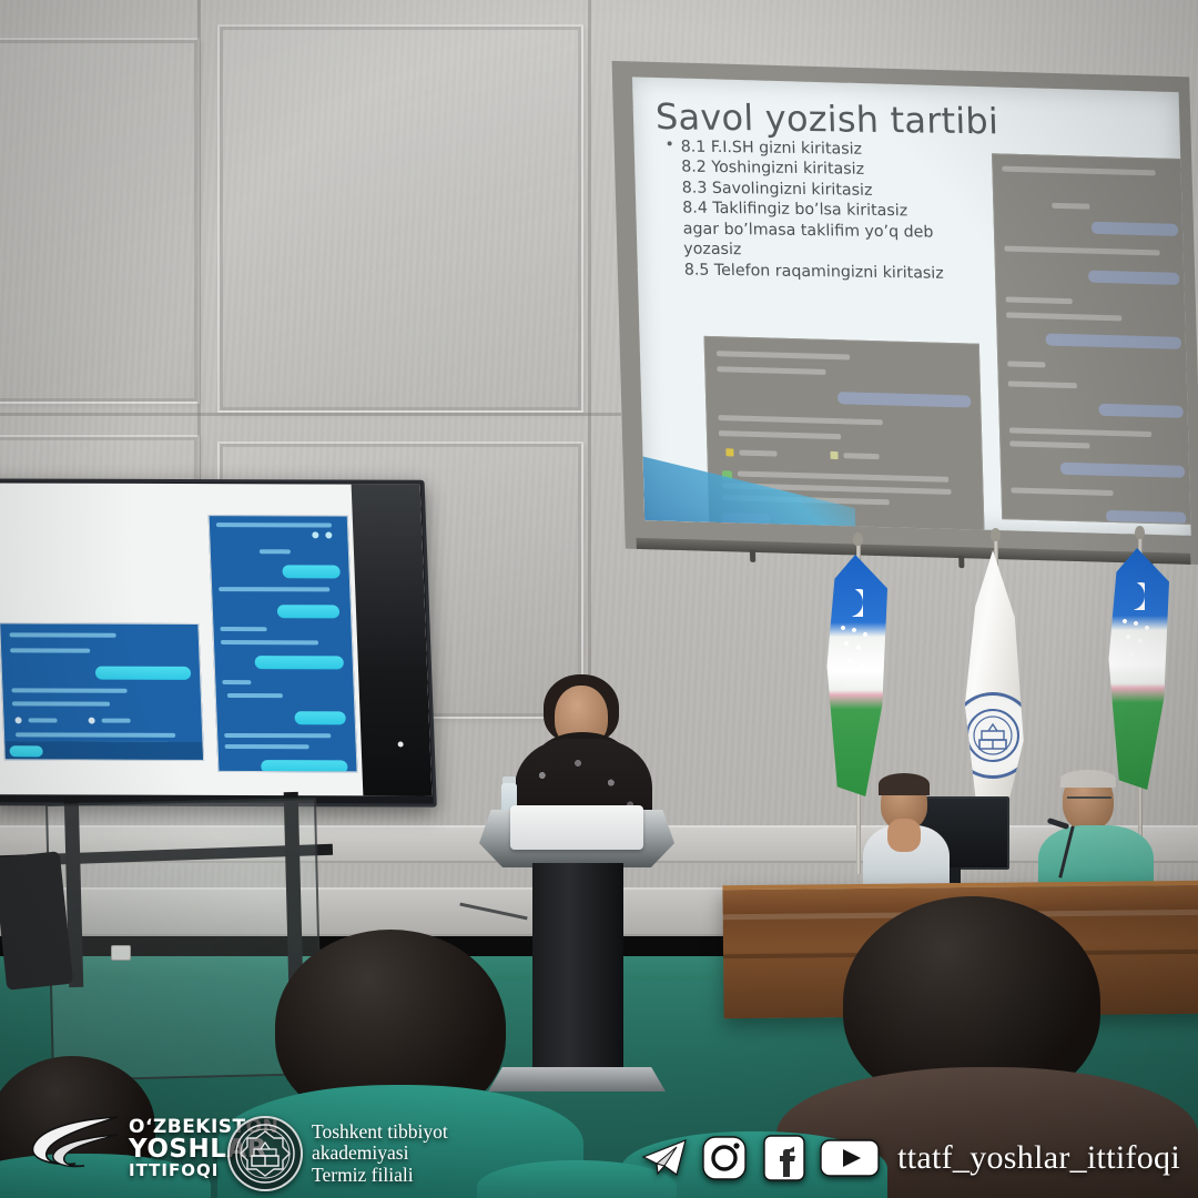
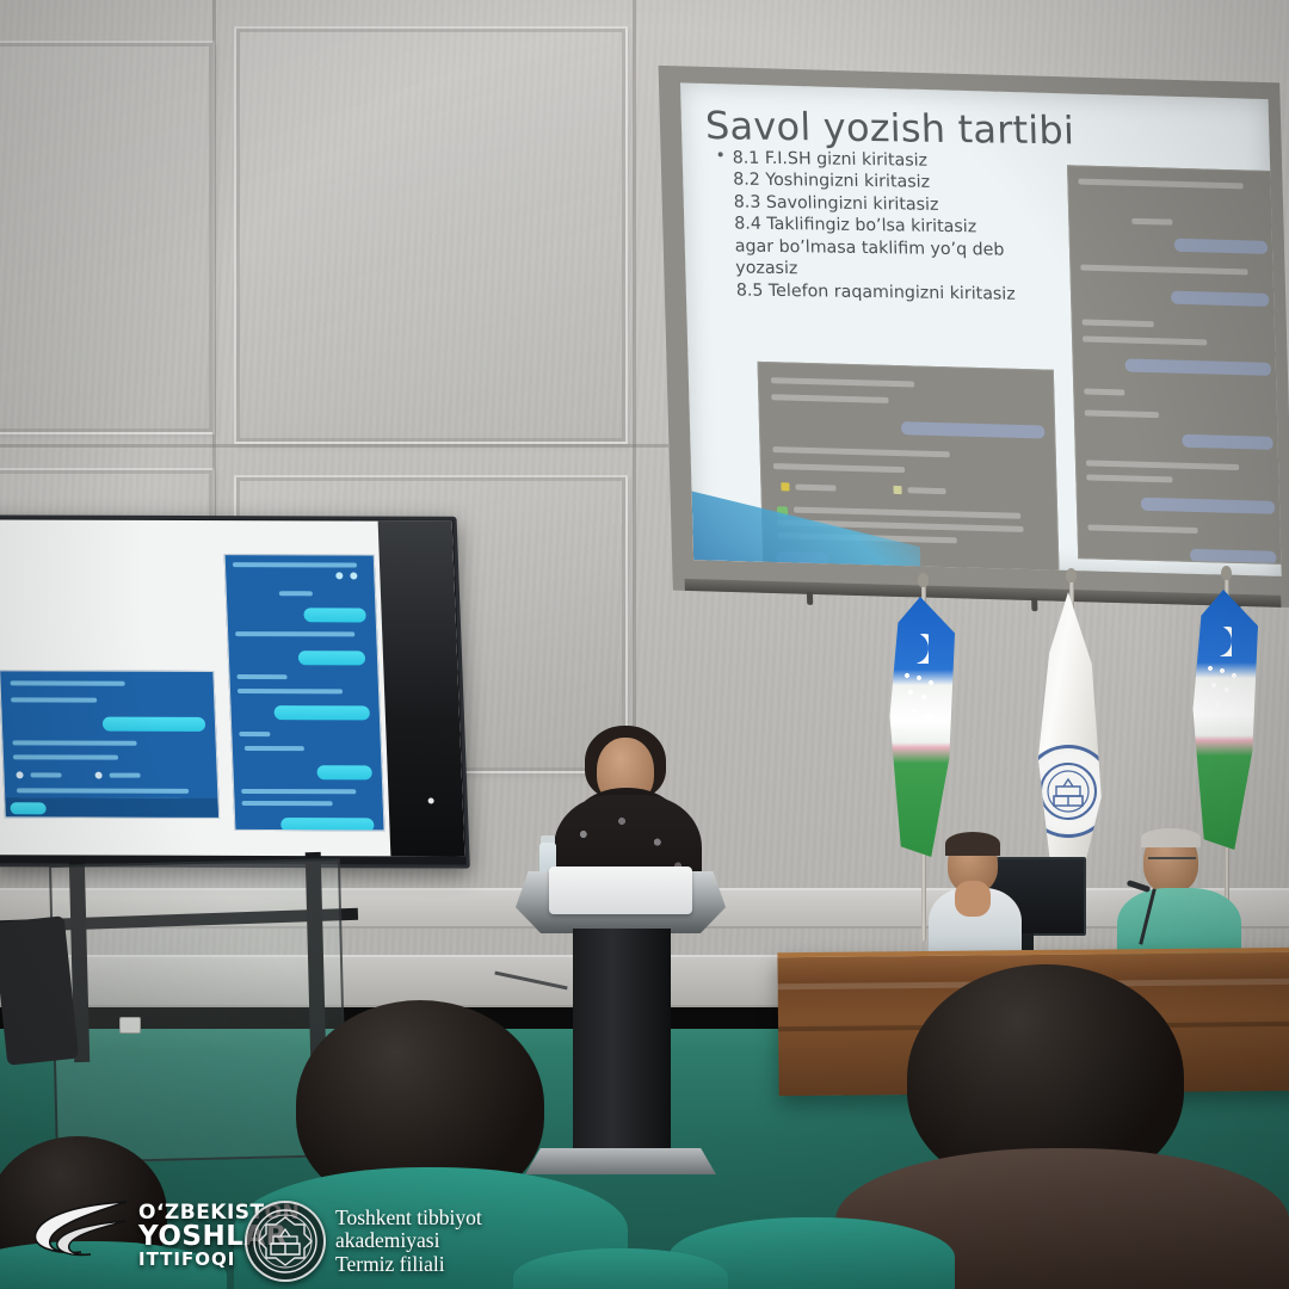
  O‘ZBEKIS
  YOSHL
  ITTIFOQI
  Toshkent tibbiyot
  akademiyasi
  Termiz filiali
- ttatf_yoshlar_ittifoqi
